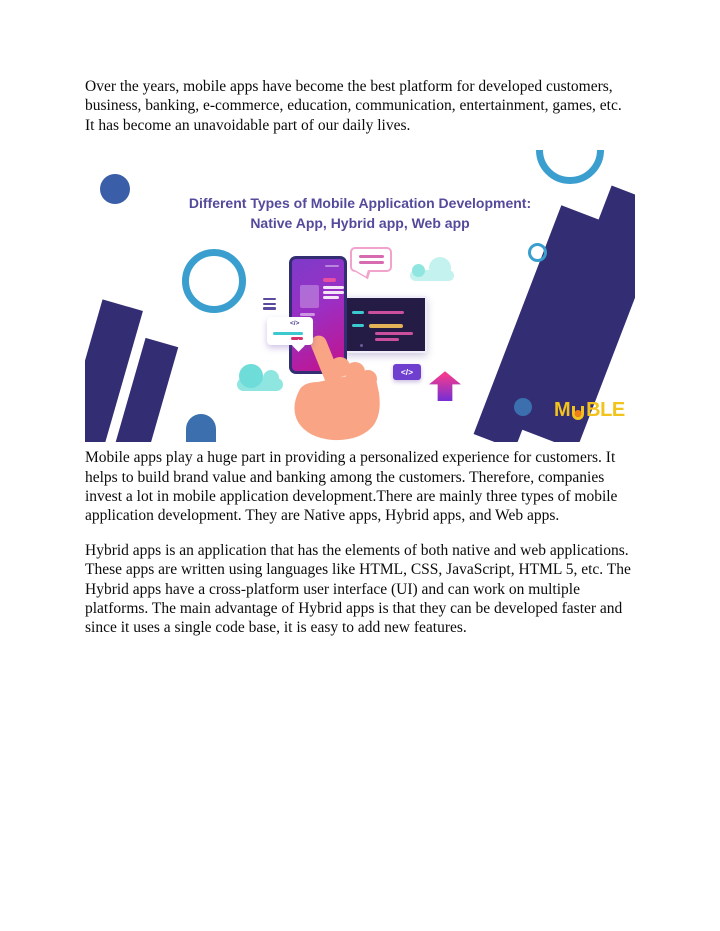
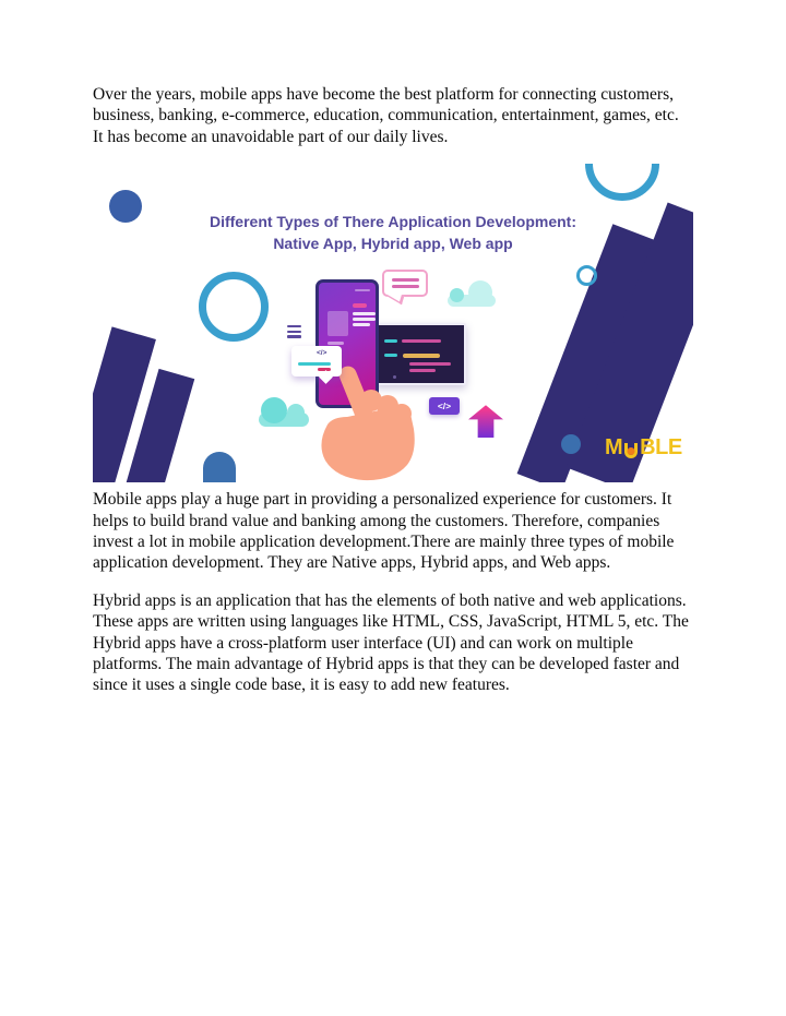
- Over the years, mobile apps have become the best platform for developed customers, business, banking, e-commerce, education, communication, entertainment, games, etc. It has become an unavoidable part of our daily lives.
+ Over the years, mobile apps have become the best platform for connecting customers, business, banking, e-commerce, education, communication, entertainment, games, etc. It has become an unavoidable part of our daily lives.
- Different Types of Mobile Application Development:
+ Different Types of There Application Development:
  Native App, Hybrid app, Web app
  </>
  M
  BLE
  Mobile apps play a huge part in providing a personalized experience for customers. It helps to build brand value and banking among the customers. Therefore, companies invest a lot in mobile application development.There are mainly three types of mobile application development. They are Native apps, Hybrid apps, and Web apps.
  Hybrid apps is an application that has the elements of both native and web applications. These apps are written using languages like HTML, CSS, JavaScript, HTML 5, etc. The Hybrid apps have a cross-platform user interface (UI) and can work on multiple platforms. The main advantage of Hybrid apps is that they can be developed faster and since it uses a single code base, it is easy to add new features.
